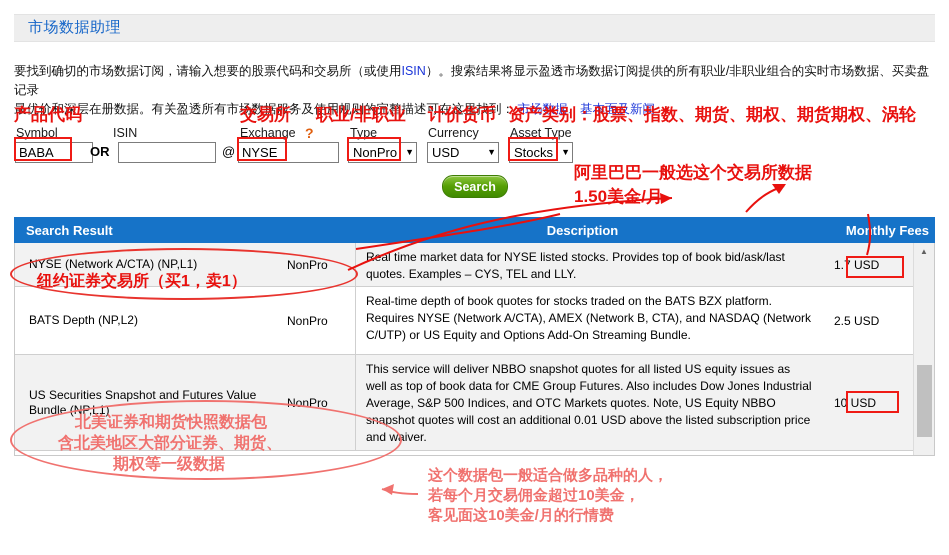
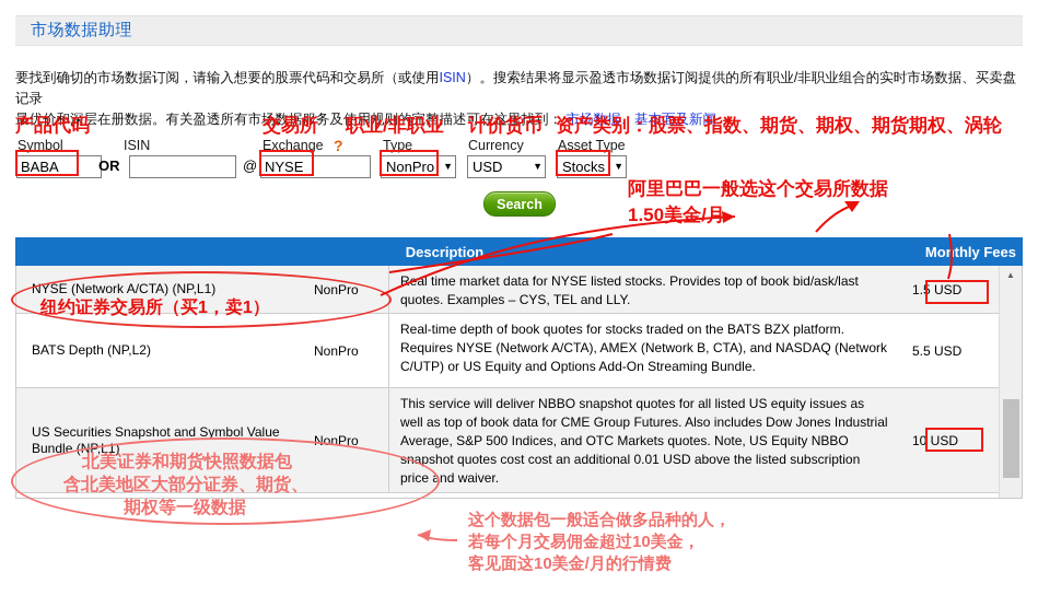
  市场数据助理
  要找到确切的市场数据订阅，请输入想要的股票代码和交易所（或使用ISIN）。搜索结果将显示盈透市场数据订阅提供的所有职业/非职业组合的实时市场数据、买卖盘记录
  最优价和深层在册数据。有关盈透所有市场数据服务及使用规则的完整描述可在这里找到： 市场数据、基本面及新闻
  产品代码
  Symbol
  BABA
  ISIN
  OR
  @
  交易所
  Exchange
  ?
  NYSE
  职业/非职业
  Type
  NonPro
  ▼
  计价货币
  Currency
  USD
  ▼
  资产类别：股票、指数、期货、期权、期货期权、涡轮
  Asset Type
  Stocks
  ▼
  Search
- Search Result
  Description
  Monthly Fees
  NYSE (Network A/CTA) (NP,L1)
  NonPro
  Ral time market data for NYSE listed stocks. Provides top of book bid/ask/last quotes. Examples – CYS, TEL and LLY.
- 1.7 USD
+ 1.5 USD
  BATS Depth (NP,L2)
  NonPro
  Real-time depth of book quotes for stocks traded on the BATS BZX platform. Requires NYSE (Network A/CTA), AMEX (Network B, CTA), and NASDAQ (Network C/UTP) or US Equity and Options Add-On Streaming Bundle.
- 2.5 USD
+ 5.5 USD
- US Securities Snapshot and Futures Value Bundle (NP,L1)
+ US Securities Snapshot and Symbol Value Bundle (NP,L1)
  NonPro
- This service will deliver NBBO snapshot quotes for all listed US equity issues as well as top of book data for CME Group Futures. Also includes Dow Jones Industrial Average, S&P 500 Indices, and OTC Markets quotes. Note, US Equity NBBO snapshot quotes will cost an additional 0.01 USD above the listed subscription price and waiver.
+ This service will deliver NBBO snapshot quotes for all listed US equity issues as well as top of book data for CME Group Futures. Also includes Dow Jones Industrial Average, S&P 500 Indices, and OTC Markets quotes. Note, US Equity NBBO snapshot quotes cost cost an additional 0.01 USD above the listed subscription price and waiver.
  10 USD
  ▲
  阿里巴巴一般选这个交易所数据
  1.50美金/月
  纽约证券交易所（买1，卖1）
  北美证券和期货快照数据包
  含北美地区大部分证券、期货、
  期权等一级数据
  这个数据包一般适合做多品种的人，
  若每个月交易佣金超过10美金，
  客见面这10美金/月的行情费
